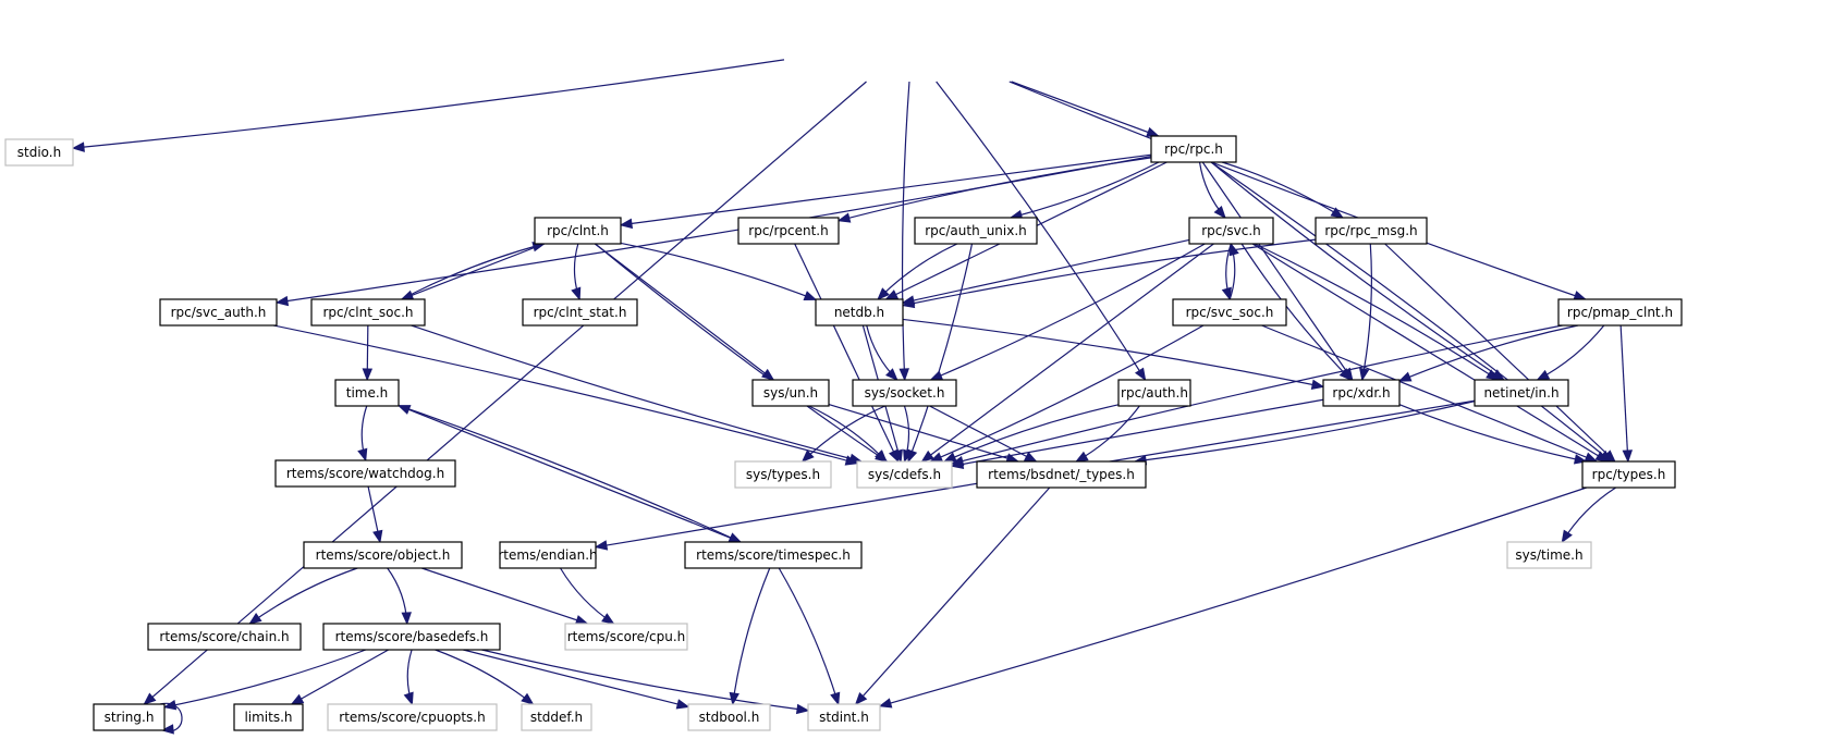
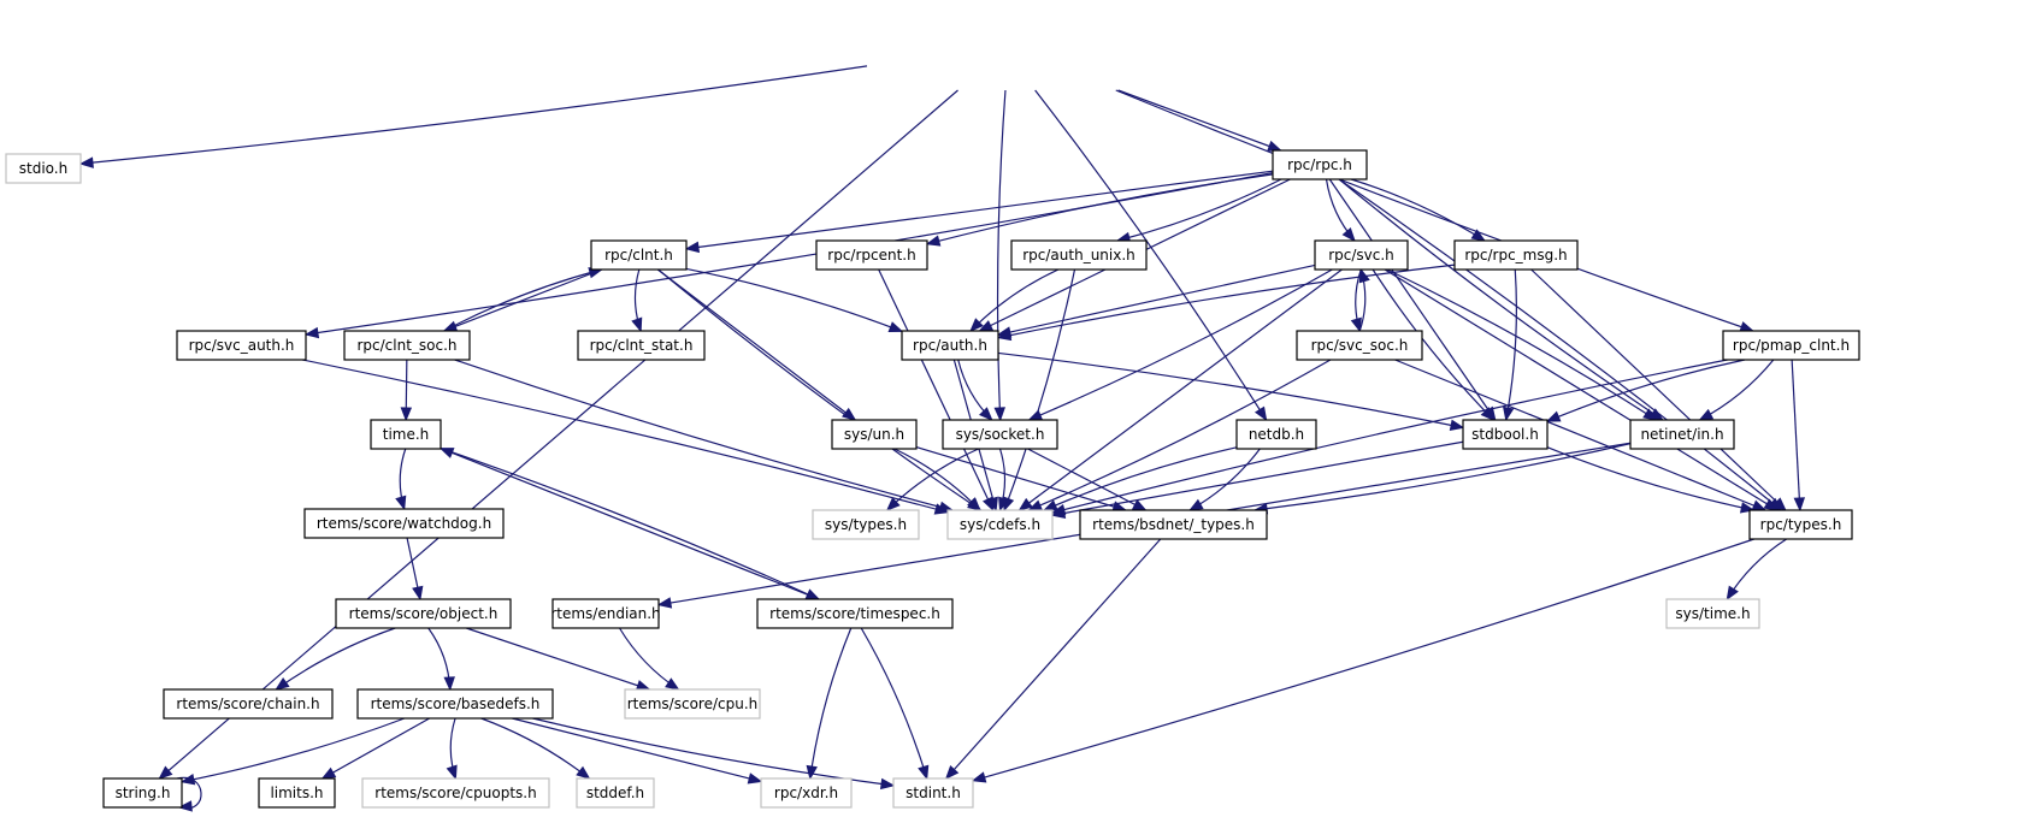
  stdio.h
  rpc/rpc.h
  rpc/clnt.h
  rpc/rpcent.h
  rpc/auth_unix.h
  rpc/svc.h
  rpc/rpc_msg.h
  rpc/svc_auth.h
  rpc/clnt_soc.h
  rpc/clnt_stat.h
- netdb.h
+ rpc/auth.h
  rpc/svc_soc.h
  rpc/pmap_clnt.h
  time.h
  sys/un.h
  sys/socket.h
- rpc/auth.h
+ netdb.h
- rpc/xdr.h
+ stdbool.h
  netinet/in.h
  sys/types.h
  sys/cdefs.h
  rtems/bsdnet/_types.h
  rpc/types.h
  rtems/score/watchdog.h
  sys/time.h
  rtems/score/object.h
  rtems/endian.h
  rtems/score/timespec.h
  rtems/score/chain.h
  rtems/score/basedefs.h
  rtems/score/cpu.h
  string.h
  limits.h
  rtems/score/cpuopts.h
  stddef.h
- stdbool.h
+ rpc/xdr.h
  stdint.h
